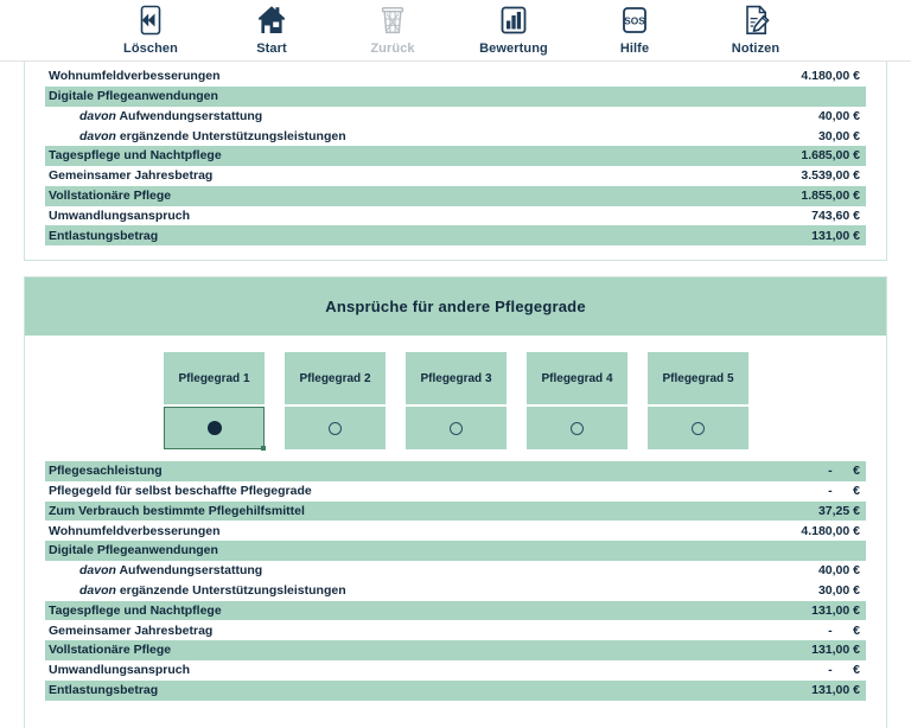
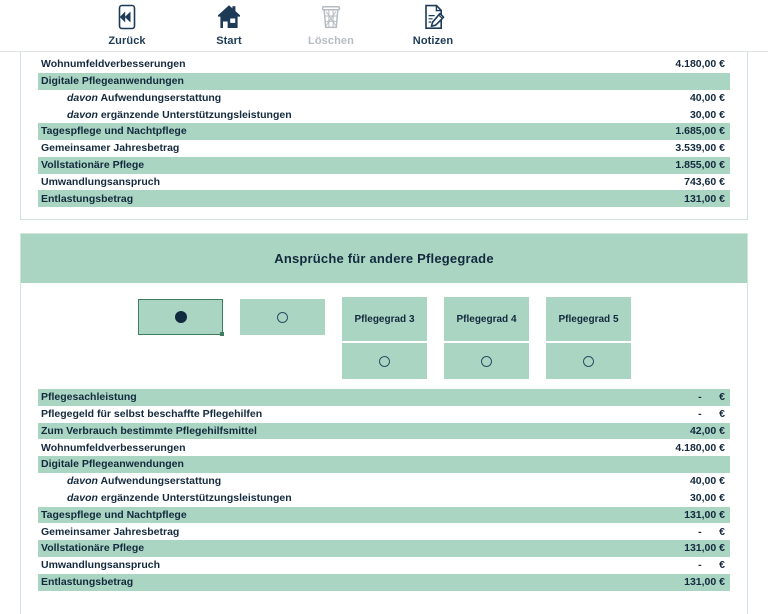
- Löschen
+ Zurück
  Start
- Zurück
+ Löschen
- Bewertung
- SOS
- Hilfe
  Notizen
  Wohnumfeldverbesserungen
  4.180,00 €
  Digitale Pflegeanwendungen
  davon Aufwendungserstattung
  40,00 €
  davon ergänzende Unterstützungsleistungen
  30,00 €
  Tagespflege und Nachtpflege
  1.685,00 €
  Gemeinsamer Jahresbetrag
  3.539,00 €
  Vollstationäre Pflege
  1.855,00 €
  Umwandlungsanspruch
  743,60 €
  Entlastungsbetrag
  131,00 €
  Ansprüche für andere Pflegegrade
- Pflegegrad 1
- Pflegegrad 2
  Pflegegrad 3
  Pflegegrad 4
  Pflegegrad 5
  Pflegesachleistung
  - €
- Pflegegeld für selbst beschaffte Pflegegrade
+ Pflegegeld für selbst beschaffte Pflegehilfen
  - €
  Zum Verbrauch bestimmte Pflegehilfsmittel
- 37,25 €
+ 42,00 €
  Wohnumfeldverbesserungen
  4.180,00 €
  Digitale Pflegeanwendungen
  davon Aufwendungserstattung
  40,00 €
  davon ergänzende Unterstützungsleistungen
  30,00 €
  Tagespflege und Nachtpflege
  131,00 €
  Gemeinsamer Jahresbetrag
  - €
  Vollstationäre Pflege
  131,00 €
  Umwandlungsanspruch
  - €
  Entlastungsbetrag
  131,00 €
